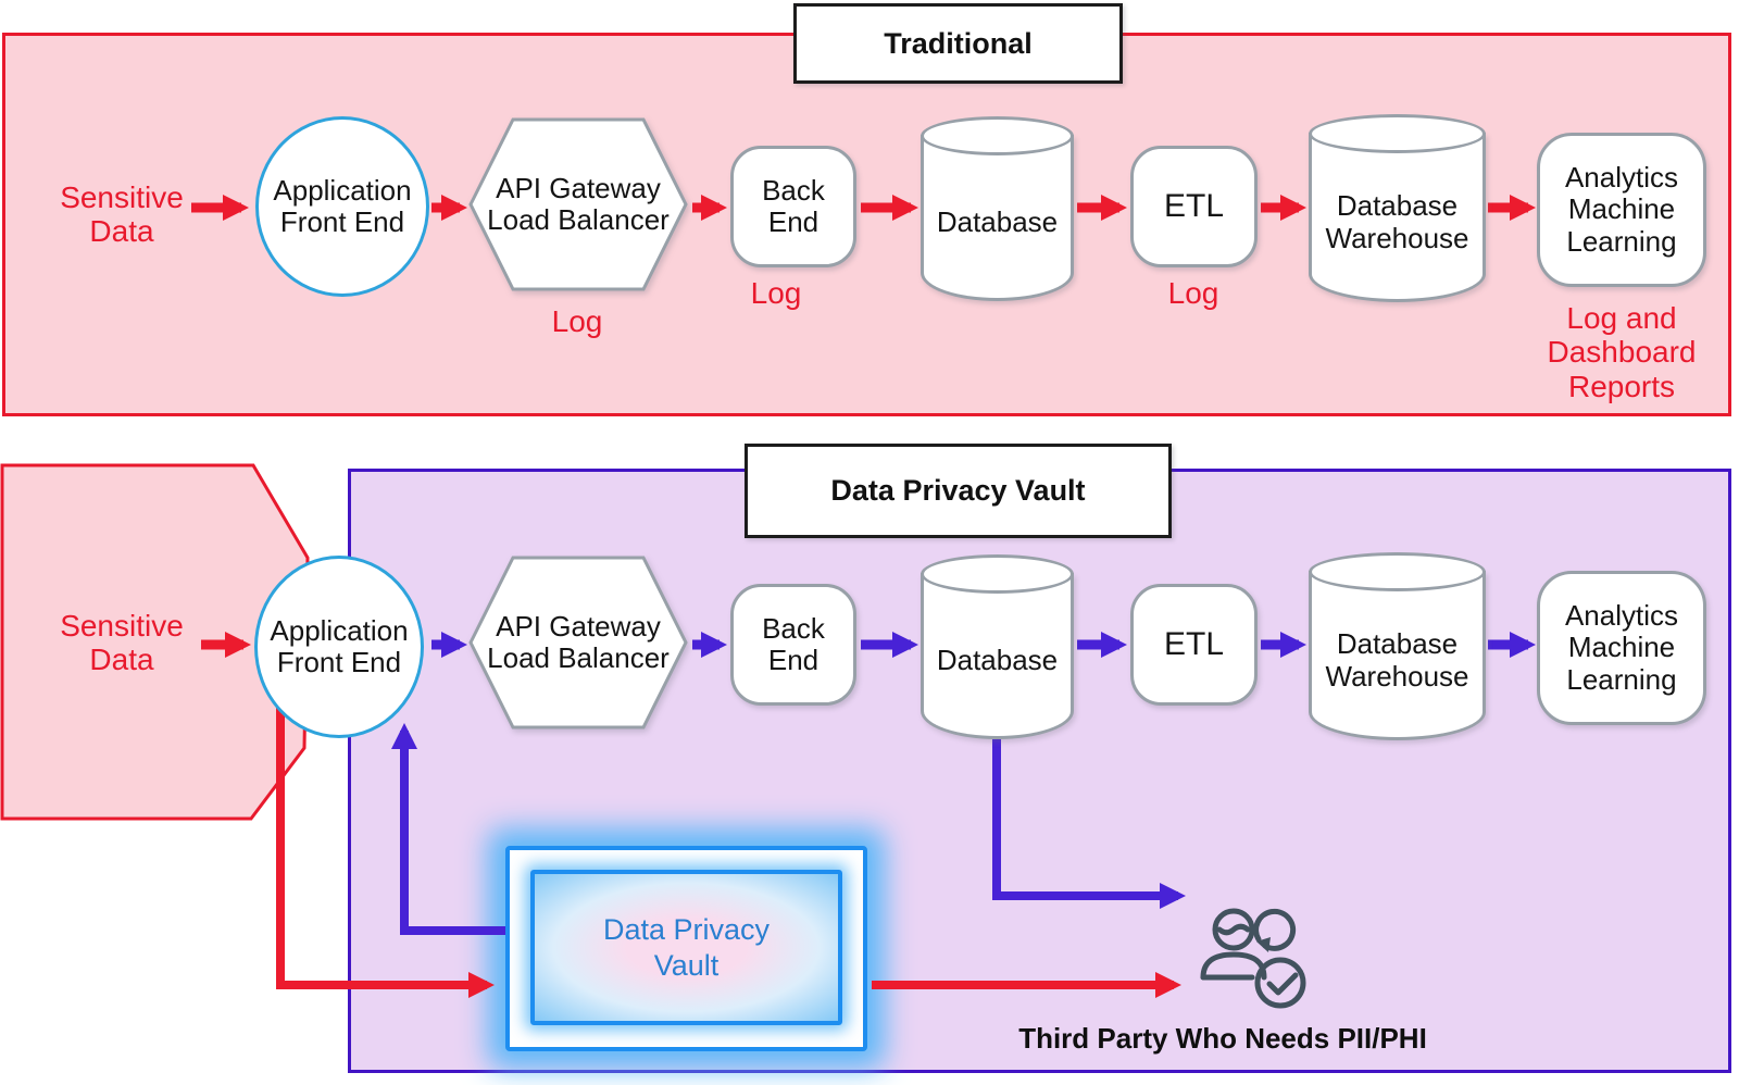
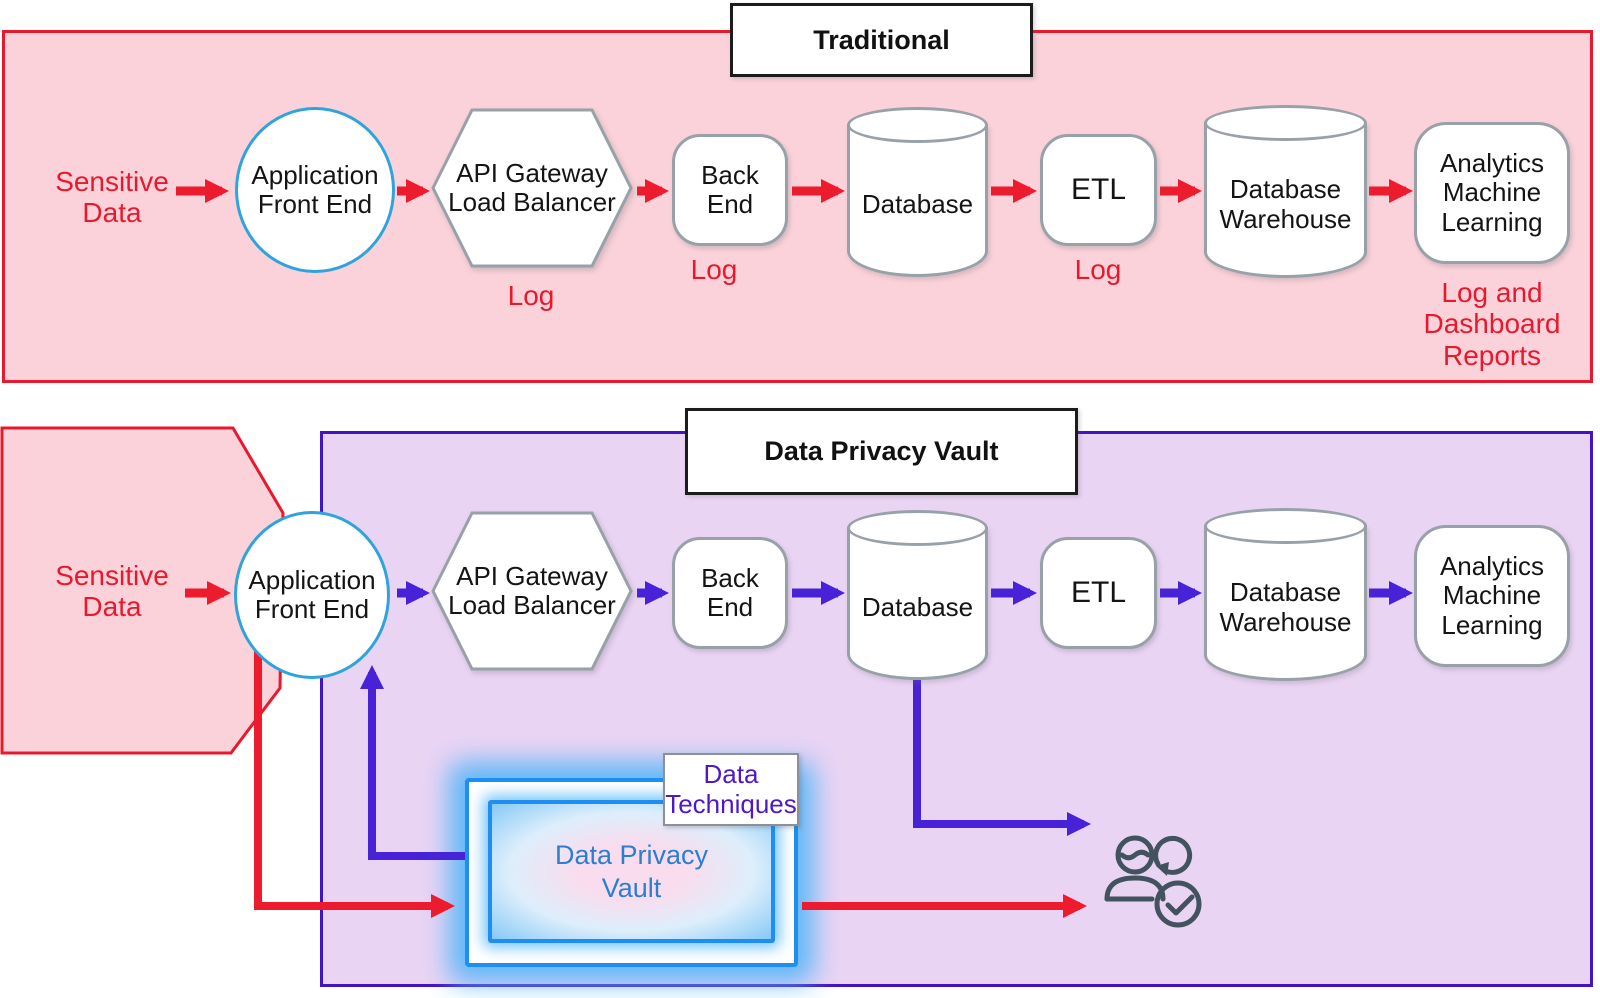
  Data Privacy Vault
  Sensitive Data
  Application Front End
  API Gateway Load Balancer
  Log
  Back End
  Log
  Database
  ETL
  Log
  Database Warehouse
  Analytics Machine Learning
  Log and Dashboard Reports
  Sensitive Data
  Application Front End
  API Gateway Load Balancer
  Back End
  Database
  ETL
  Database Warehouse
  Analytics Machine Learning
+ Data Techniques
  Traditional
  Data Privacy Vault
- Third Party Who Needs PII/PHI
